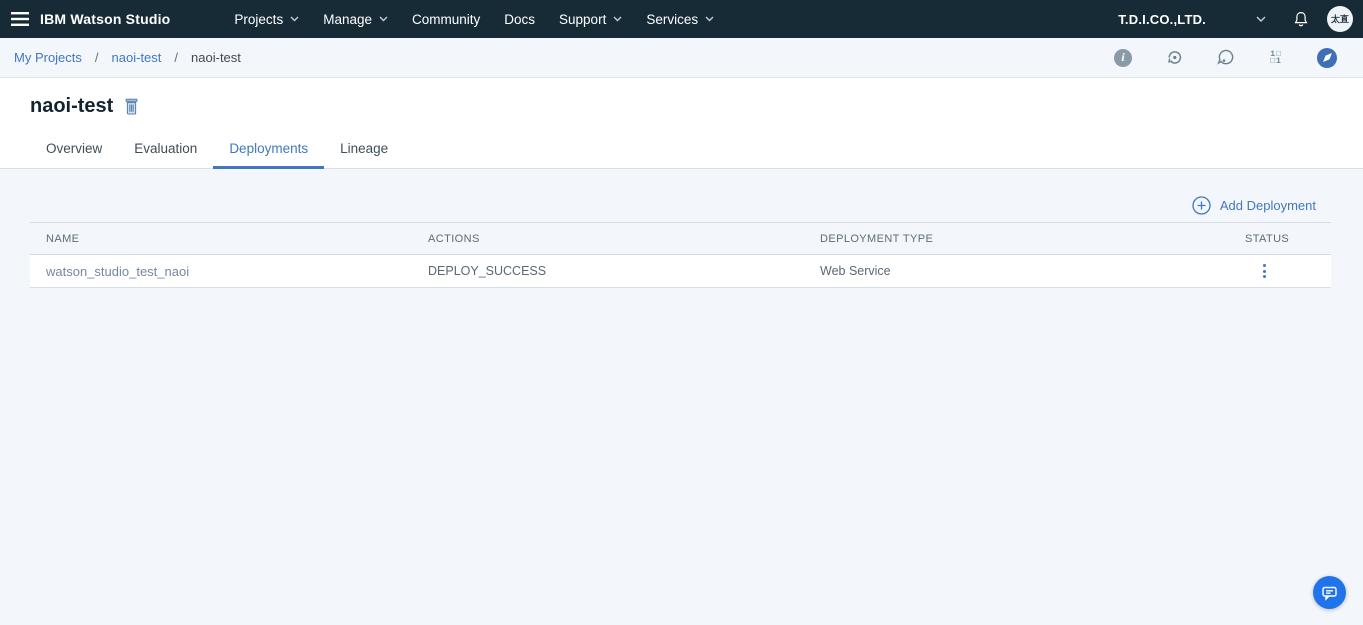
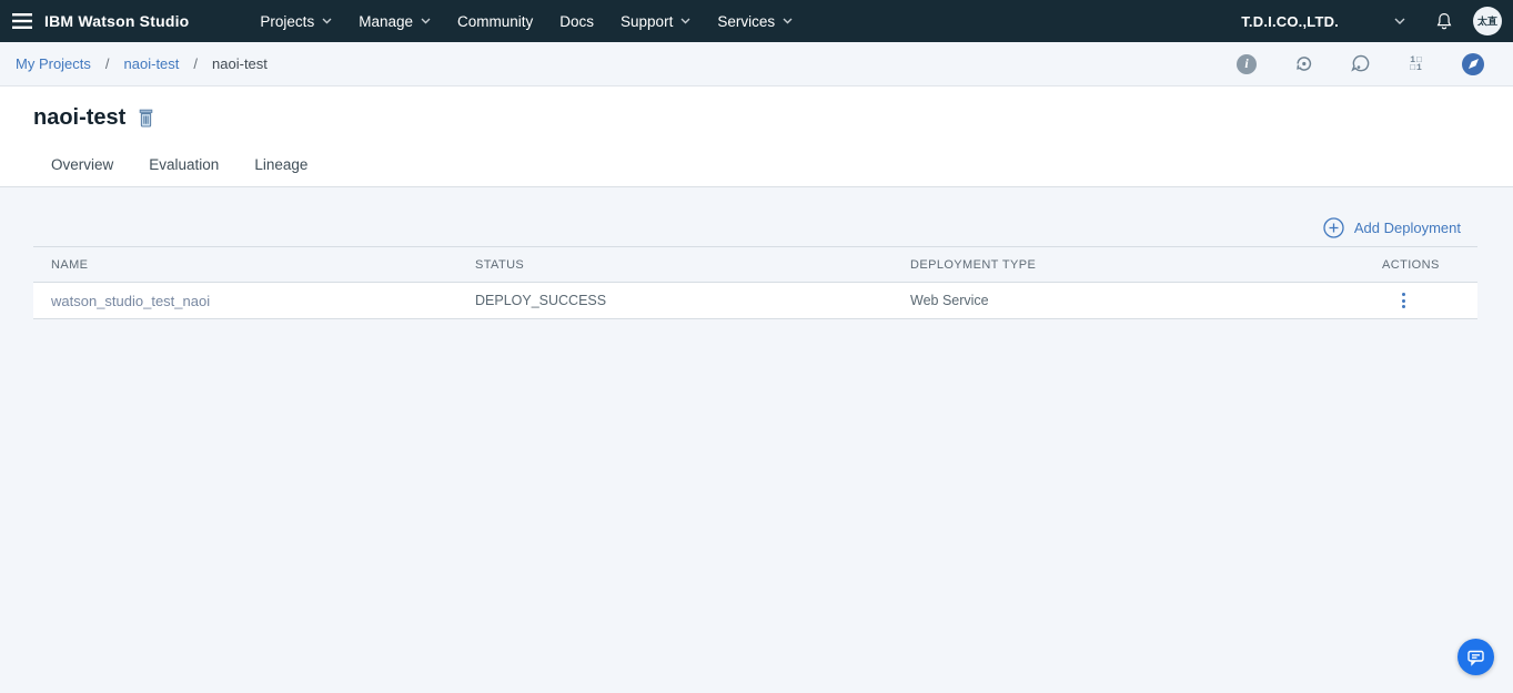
  IBM Watson Studio
  Projects
  Manage
  Community
  Docs
  Support
  Services
  T.D.I.CO.,LTD.
  太直
  My Projects
  /
  naoi-test
  /
  naoi-test
  i
  1□
  □1
  naoi-test
  Overview
  Evaluation
- Deployments
  Lineage
  Add Deployment
  NAME
- ACTIONS
+ STATUS
  DEPLOYMENT TYPE
- STATUS
+ ACTIONS
  watson_studio_test_naoi
  DEPLOY_SUCCESS
  Web Service
